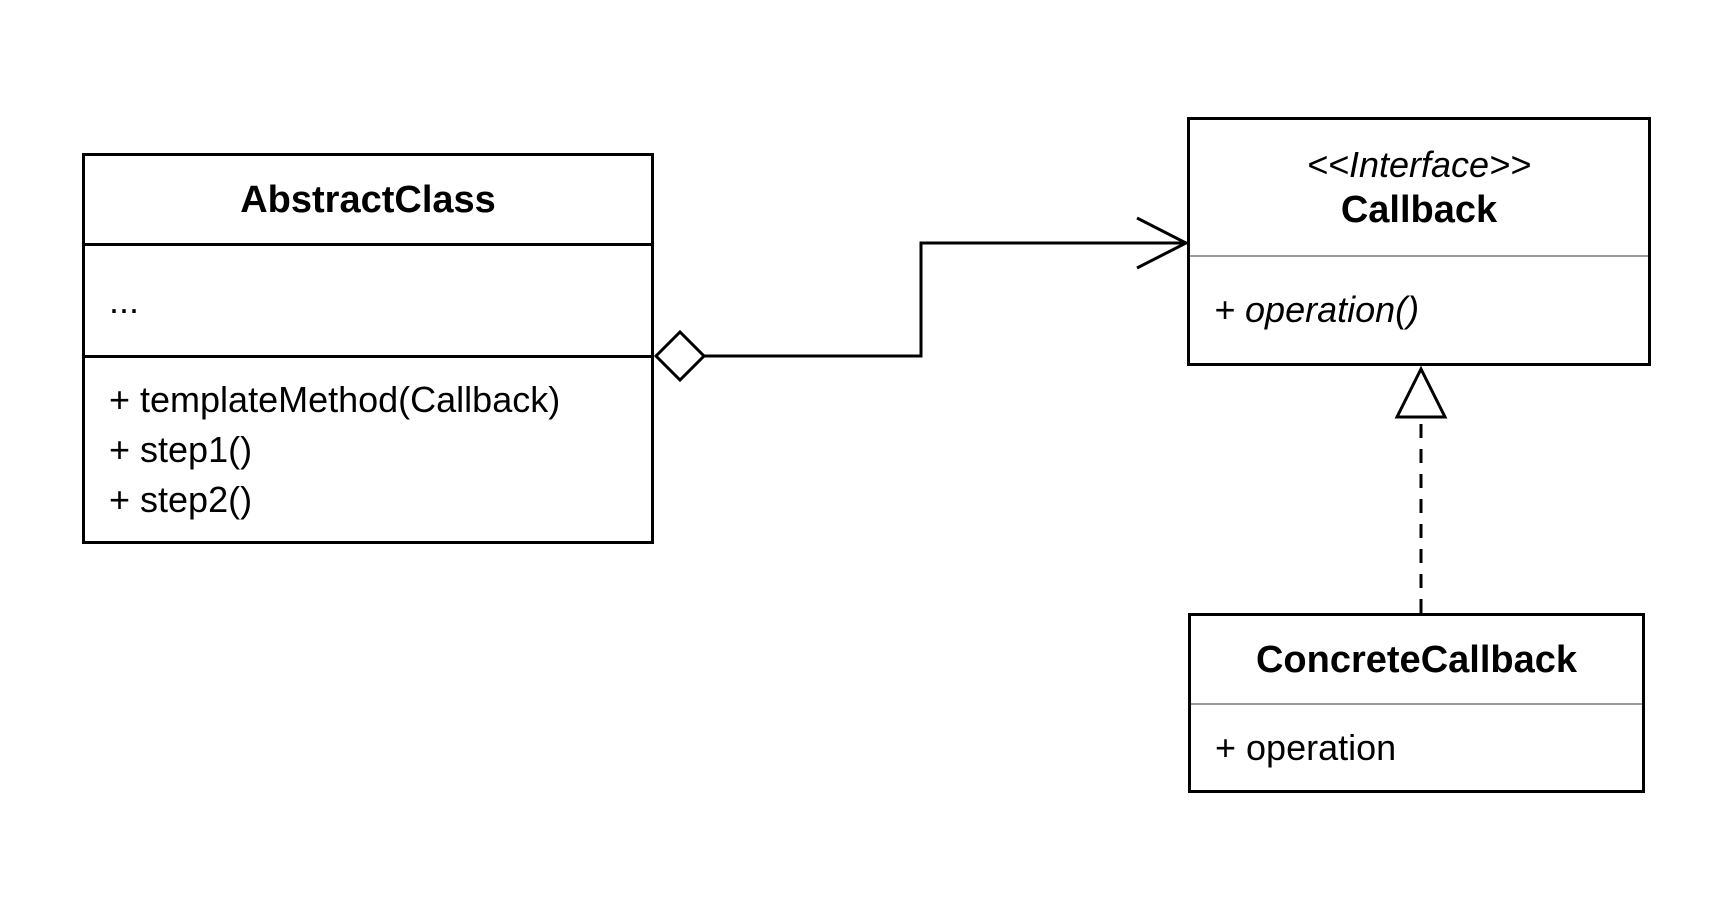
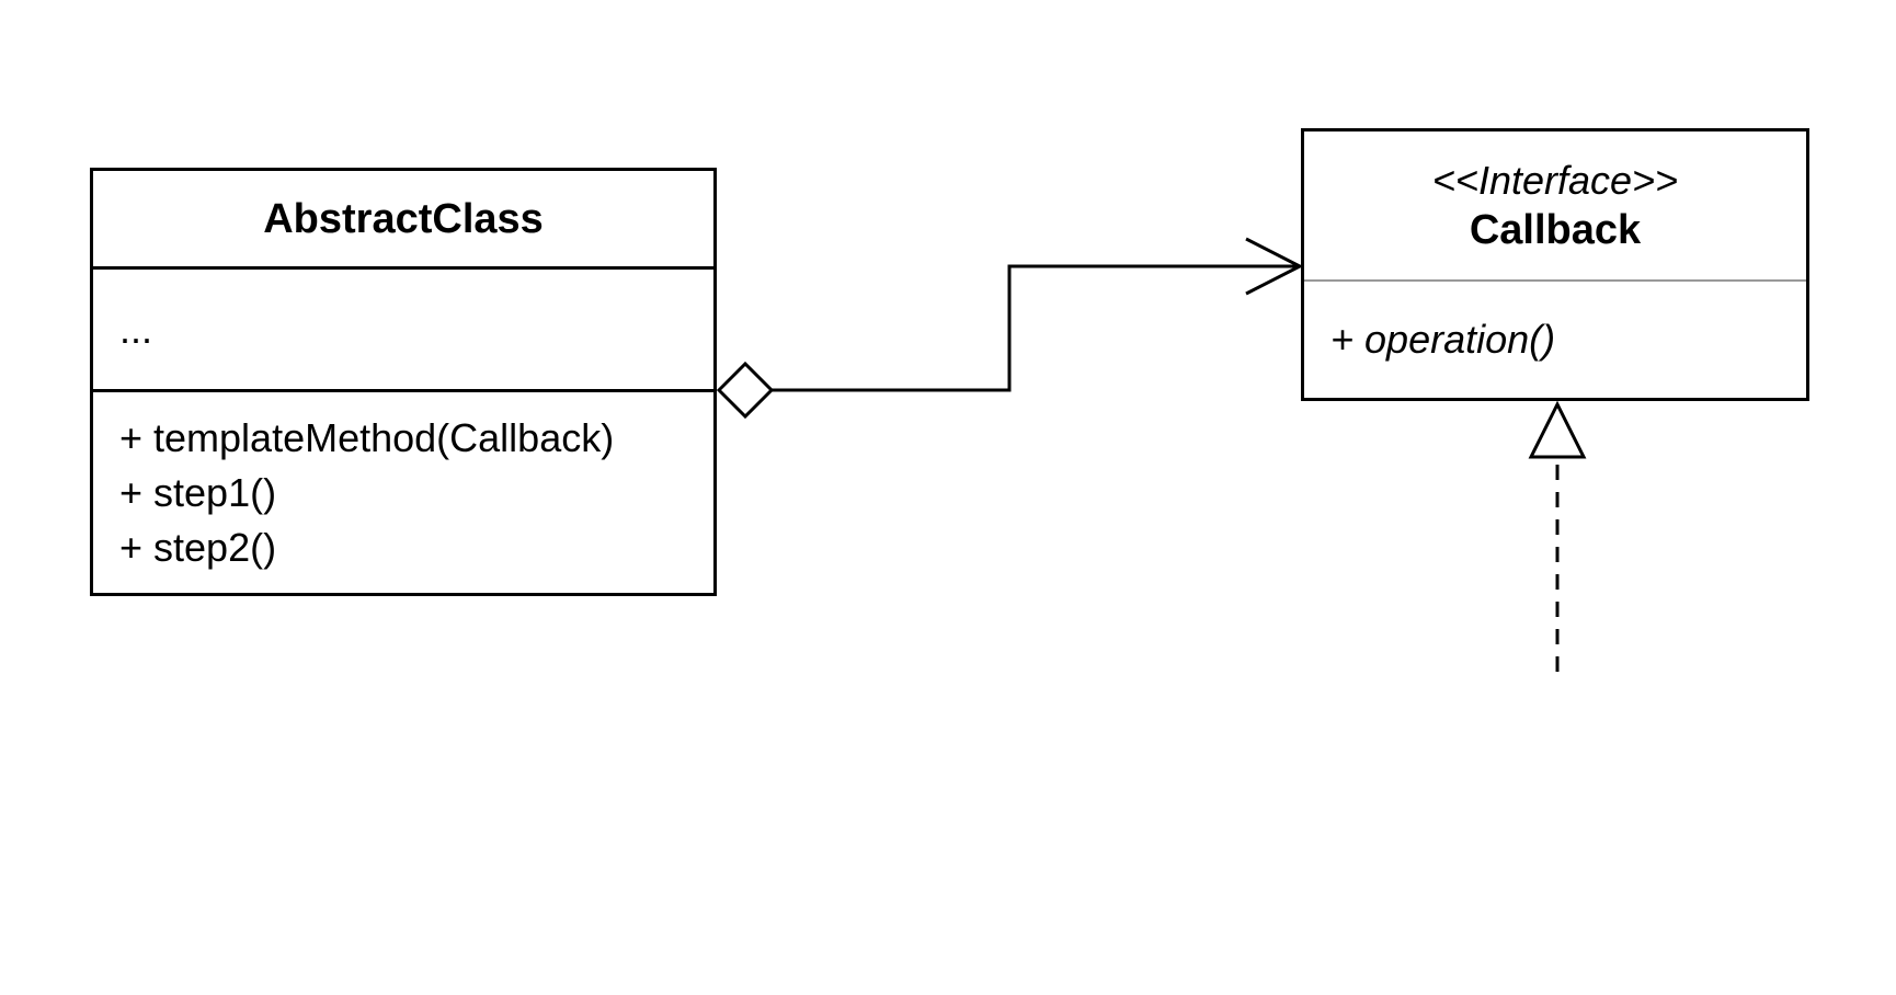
  AbstractClass
  ...
  + templateMethod(Callback)
  + step1()
  + step2()
  <<Interface>>
  Callback
  + operation()
- ConcreteCallback
- + operation
